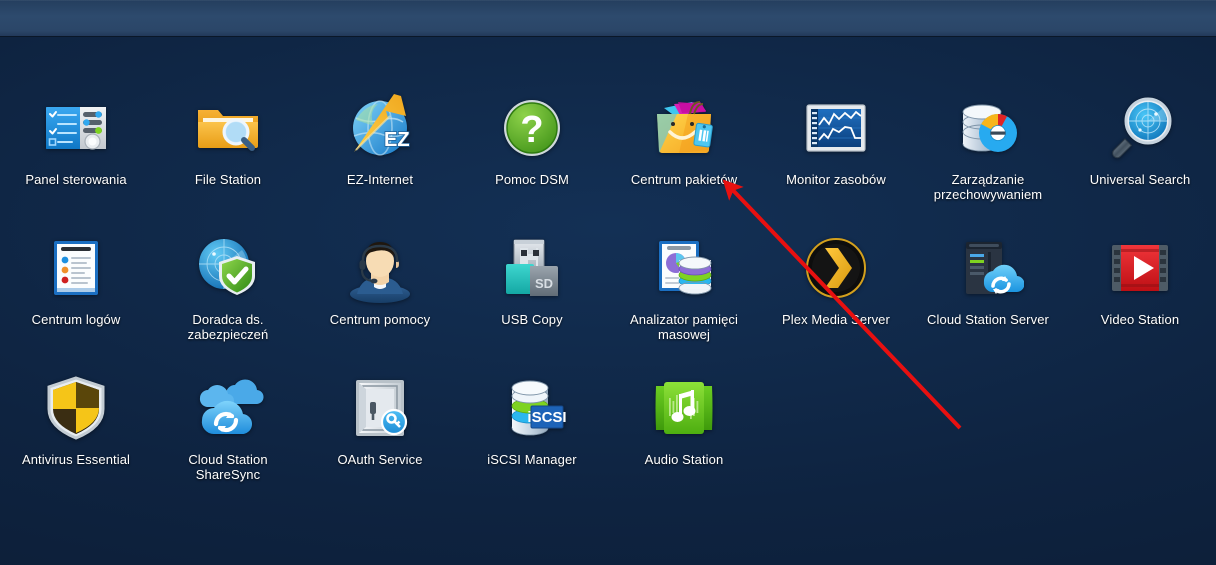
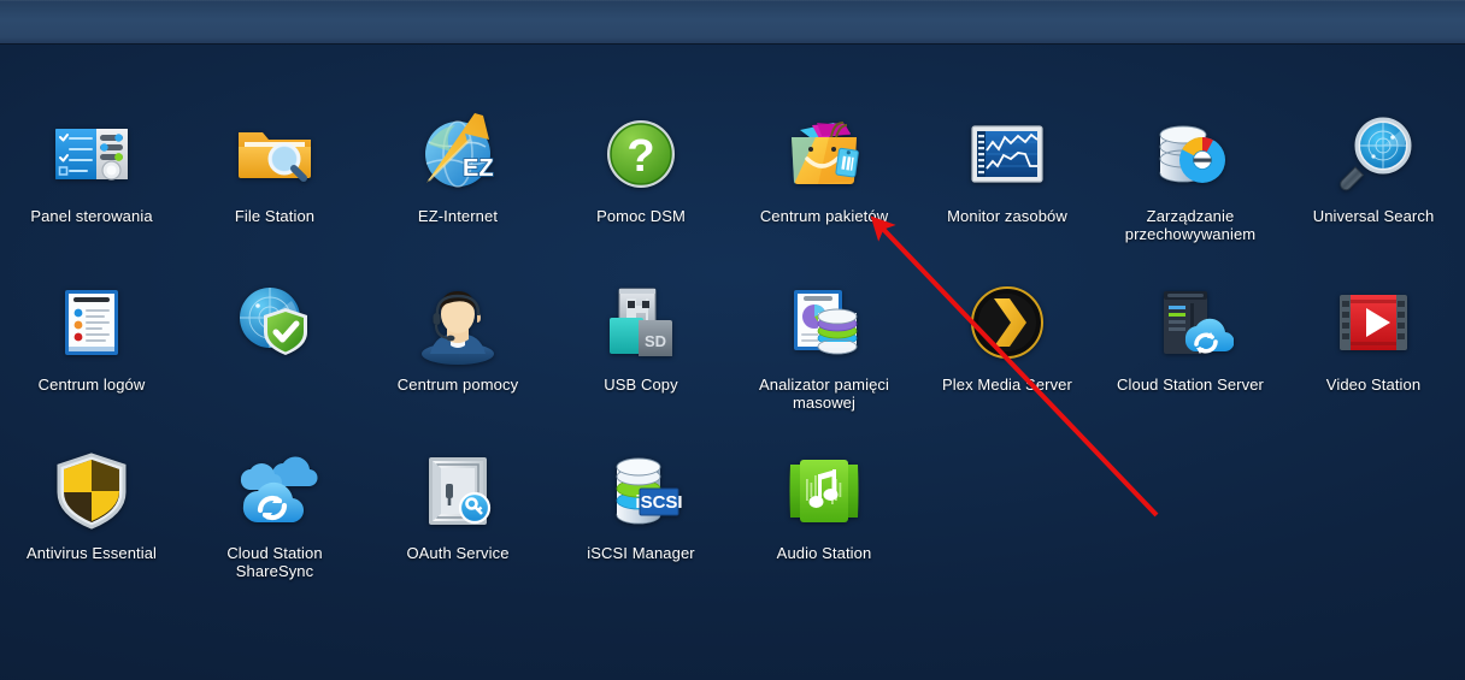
  Panel sterowania
  File Station
  EZ
  EZ-Internet
  ?
  Pomoc DSM
  Centrum pakietów
  Monitor zasobów
  Zarządzanie przechowywaniem
  Universal Search
  Centrum logów
- Doradca ds. zabezpieczeń
  Centrum pomocy
  SD
  USB Copy
  Analizator pamięci masowej
  Plex Mediaerver
  Cloud Station Server
  Video Station
  Antivirus Essential
  Cloud Station ShareSync
  OAuth Service
  iSCSI
  iSCSI Manager
  Audio Station
